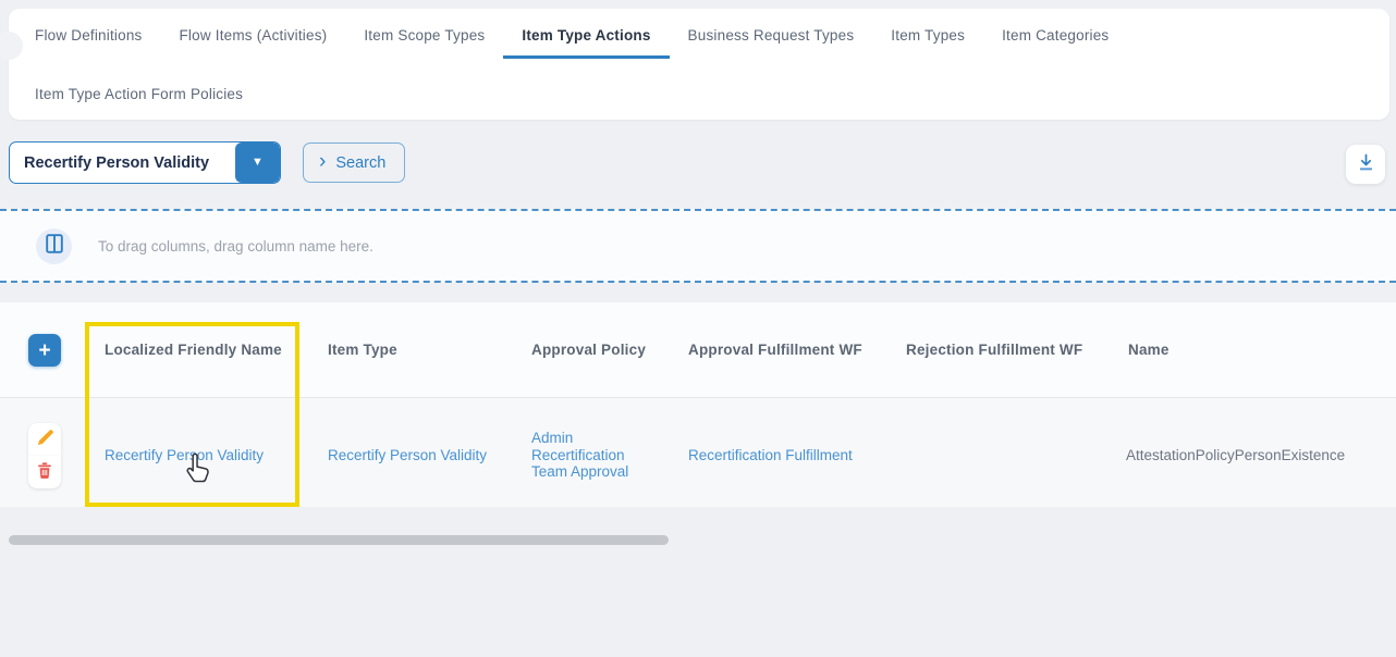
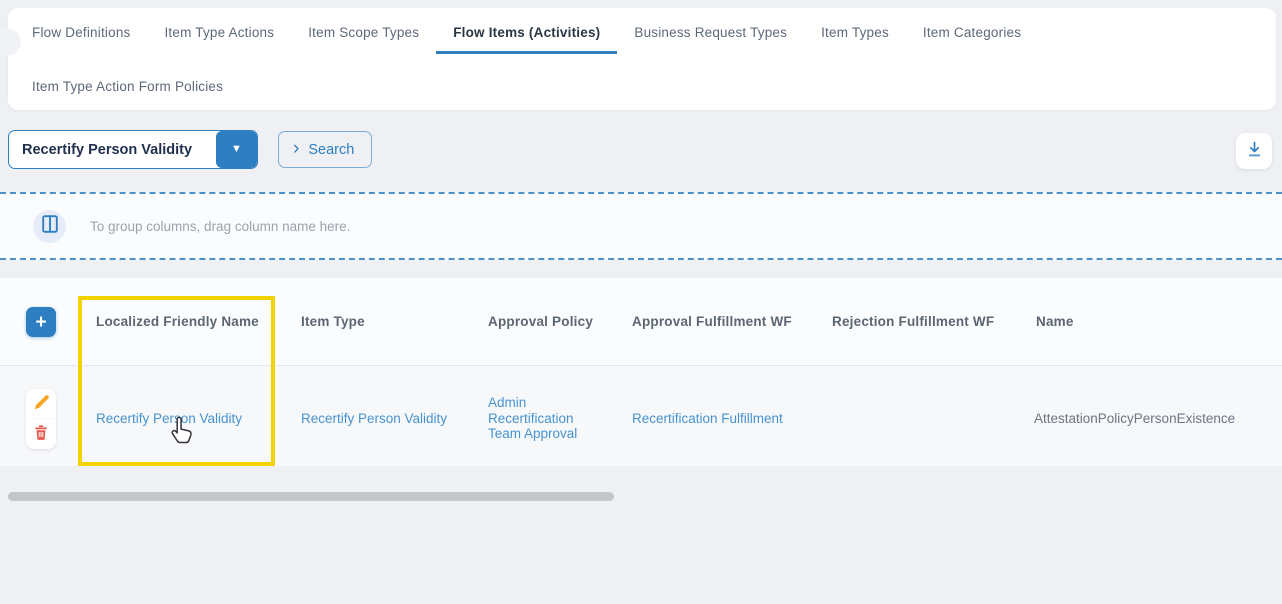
  Flow Definitions
- Flow Items (Activities)
+ Item Type Actions
  Item Scope Types
- Item Type Actions
+ Flow Items (Activities)
  Business Request Types
  Item Types
  Item Categories
  Item Type Action Form Policies
  Recertify Person Validity
  ▼
  ›
  Search
- To drag columns, drag column name here.
+ To group columns, drag column name here.
  +
  Localized Friendly Name
  Item Type
  Approval Policy
  Approval Fulfillment WF
  Rejection Fulfillment WF
  Name
  Recertify Peron Validity
  Recertify Person Validity
  Admin Recertification Team Approval
  Recertification Fulfillment
  AttestationPolicyPersonExistence
